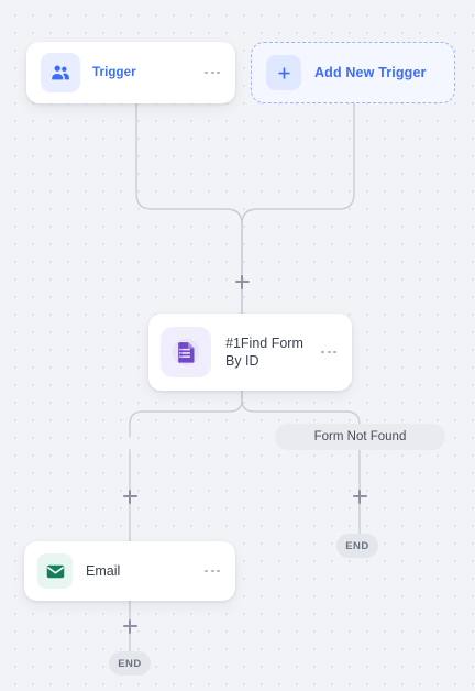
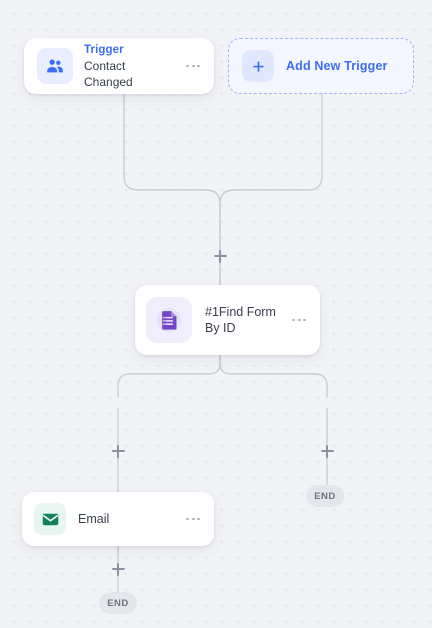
  Trigger
+ Contact Changed
  Add New Trigger
  #1Find Form By ID
- Form Not Found
  Email
  END
  END
